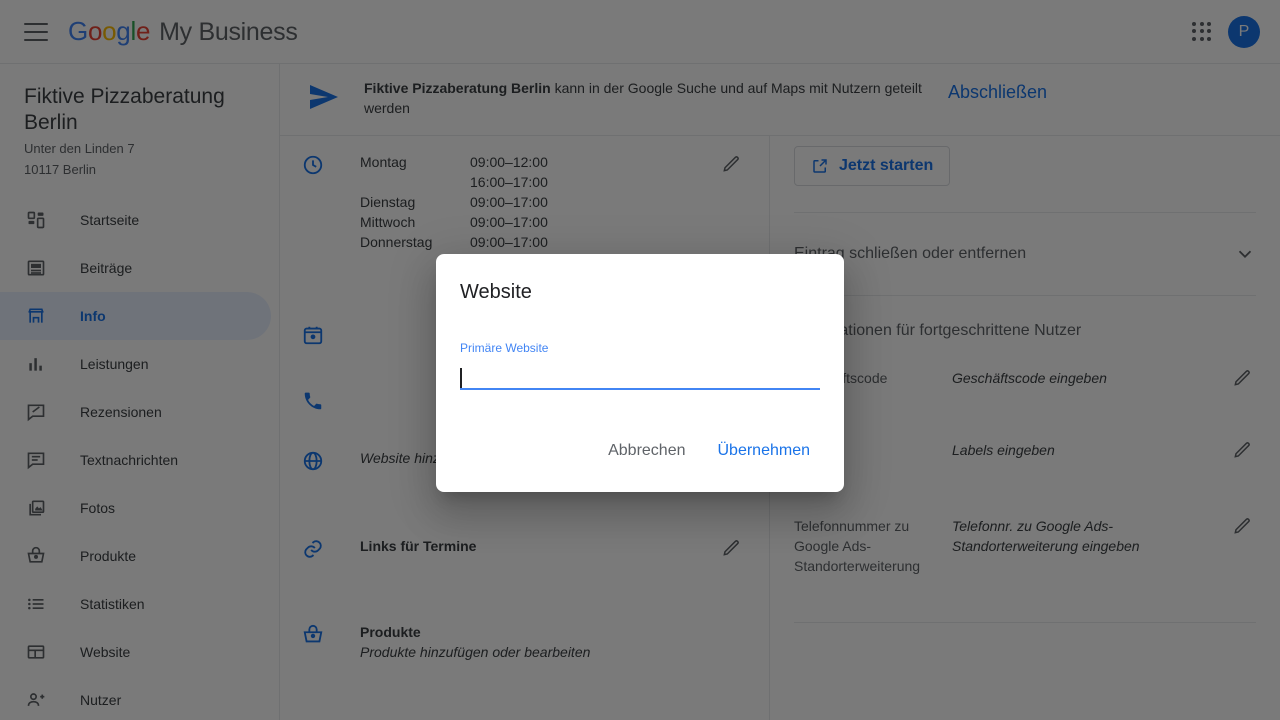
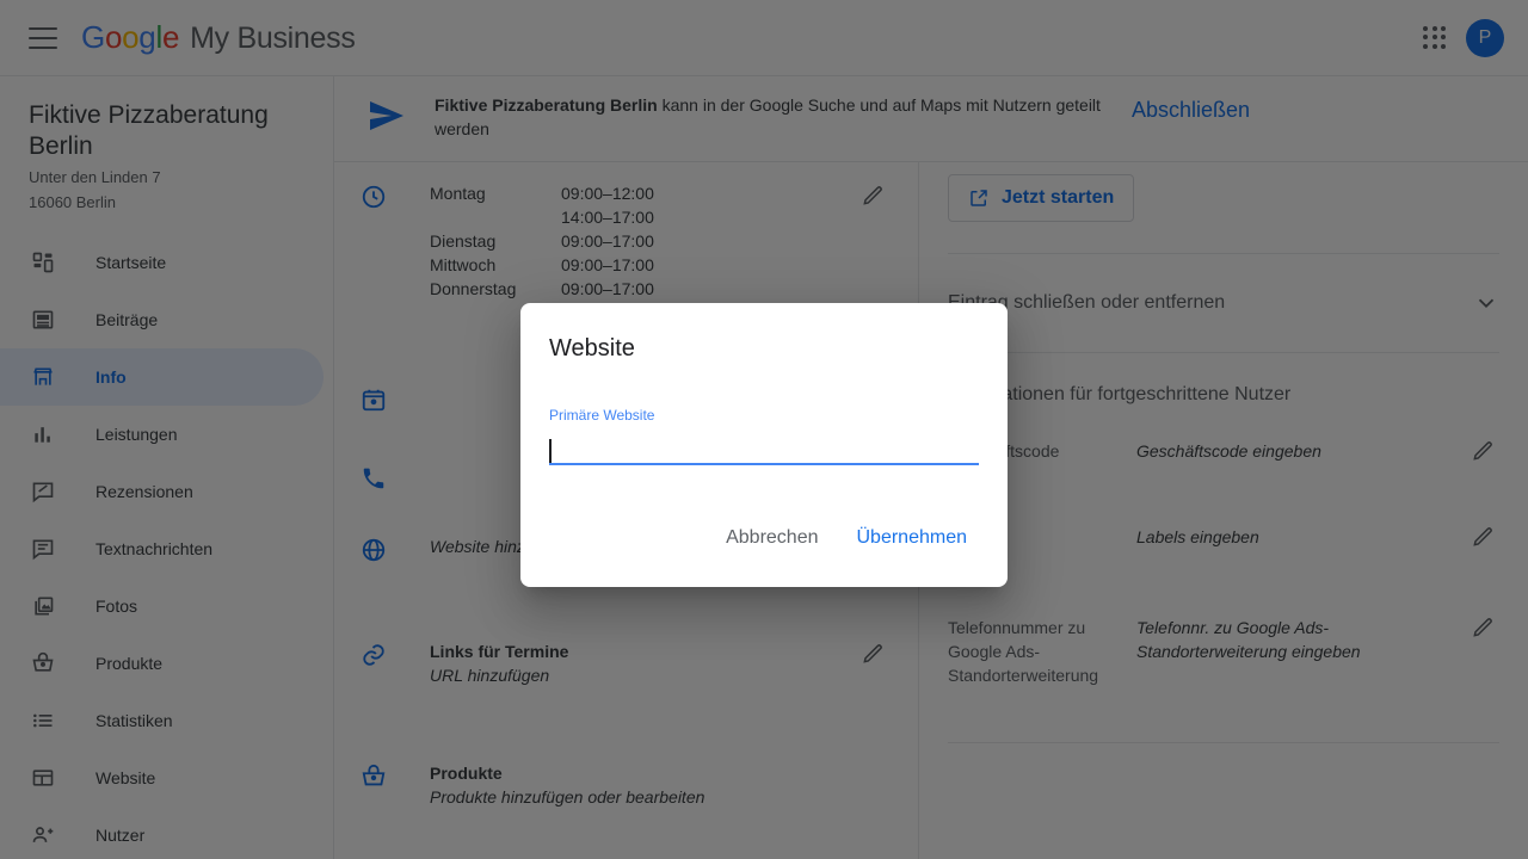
  G
  o
  o
  g
  l
  e
  My Business
  P
  Fiktive Pizzaberatung Berlin
  Unter den Linden 7
- 10117 Berlin
+ 16060 Berlin
  Startseite
  Beiträge
  Info
  Leistungen
  Rezensionen
  Textnachrichten
  Fotos
  Produkte
  Statistiken
  Website
  Nutzer
  Fiktive Pizzaberatung Berlin kann in der Google Suche und auf Maps mit Nutzern geteilt werden
  Abschließen
  Montag
  09:00–12:00
- 16:00–17:00
+ 14:00–17:00
  Dienstag
  09:00–17:00
  Mittwoch
  09:00–17:00
  Donnerstag
  09:00–17:00
  Links für Termine
+ URL hinzufügen
  Produkte
  Produkte hinzufügen oder bearbeiten
  Jetzt starten
  g schließen oder entfernen
  tionen für fortgeschrittene Nutzer
  Geschäftscode eingeben
  Labels eingeben
  Telefonnummer zu Google Ads-Standorterweiterung
  Telefonnr. zu Google Ads-Standorterweiterung eingeben
  Website
  Primäre Website
  Abbrechen
  Übernehmen
